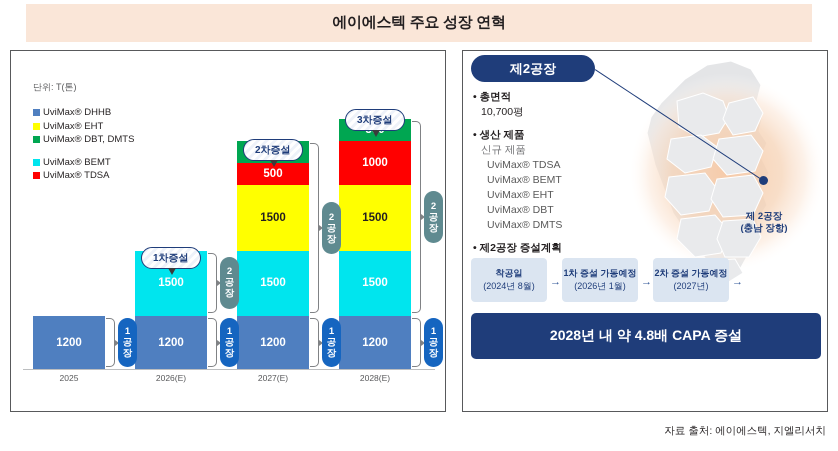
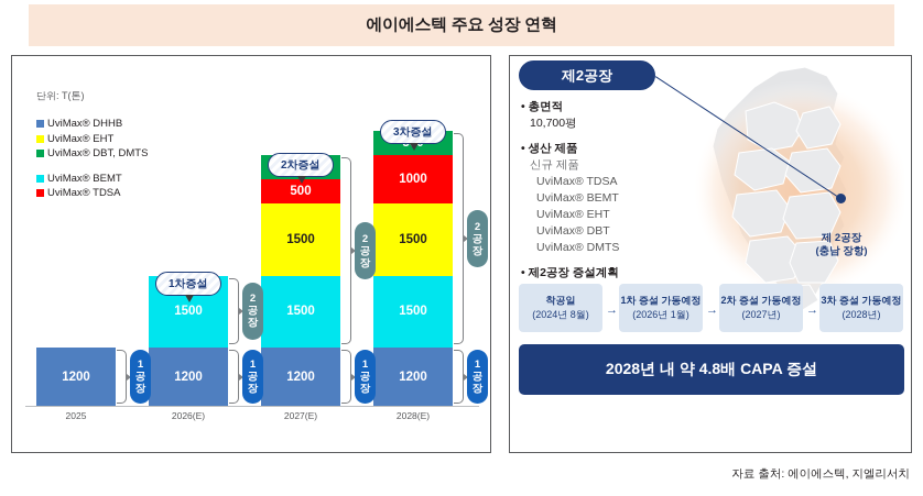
  에이에스텍 주요 성장 연혁
  단위: T(톤)
  UviMax® DHHB
  UviMax® EHT
  UviMax® DBT, DMTS
  UviMax® BEMT
  UviMax® TDSA
  1200
  1500
  1200
  500
  1500
  1500
  1200
  1000
  1500
  1500
  1200
  2025
  2026(E)
  2027(E)
  2028(E)
  1
  공
  장
  1
  공
  장
  2
  공
  장
  1
  공
  장
  2
  공
  장
  1
  공
  장
  2
  공
  장
  1차증설
  2차증설
  3차증설
  제2공장
  제 2공장
  (충남 장항)
  • 총면적
  10,700평
  • 생산 제품
  신규 제품
  UviMax® TDSA
  UviMax® BEMT
  UviMax® EHT
  UviMax® DBT
  UviMax® DMTS
  • 제2공장 증설계획
  착공일
  (2024년 8월)
  →
  1차 증설 가동예정
  (2026년 1월)
  →
  2차 증설 가동예정
  (2027년)
  →
+ 3차 증설 가동예정
+ (2028년)
  2028년 내 약 4.8배 CAPA 증설
  자료 출처: 에이에스텍, 지엘리서치
